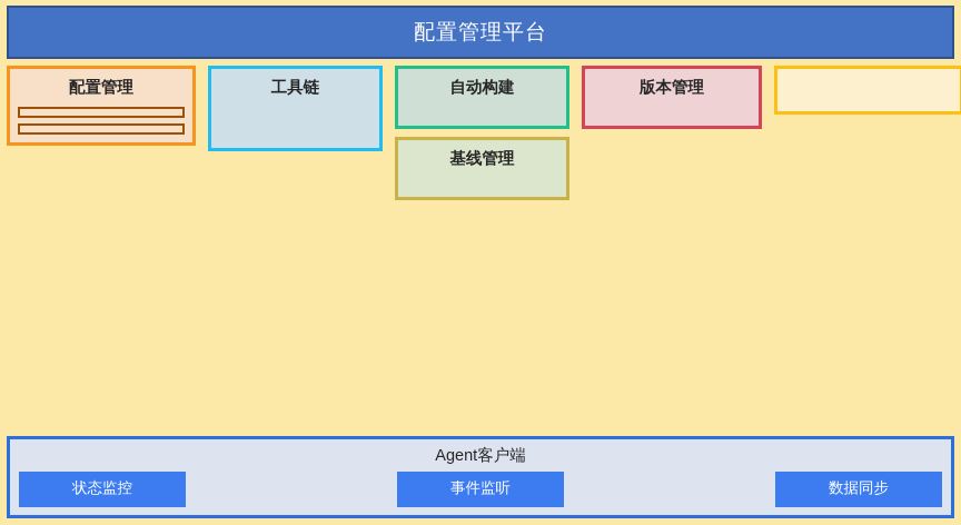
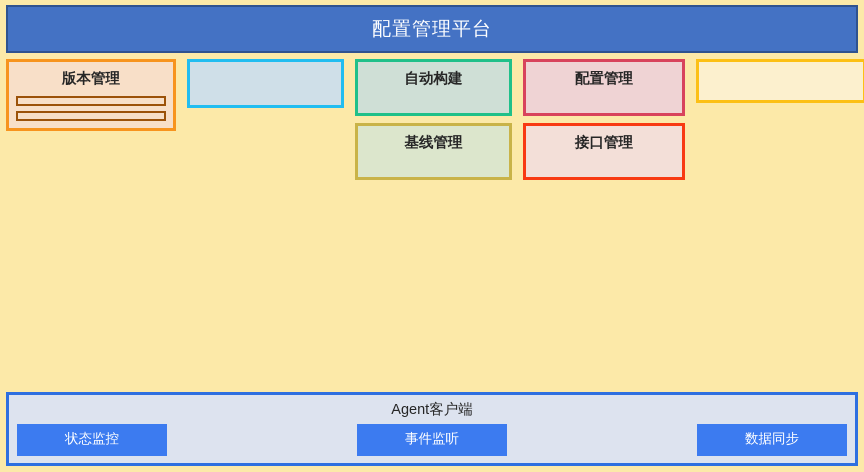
  配置管理平台
- 配置管理
+ 版本管理
- 工具链
  自动构建
  基线管理
- 版本管理
+ 配置管理
+ 接口管理
  Agent客户端
  状态监控
  事件监听
  数据同步
